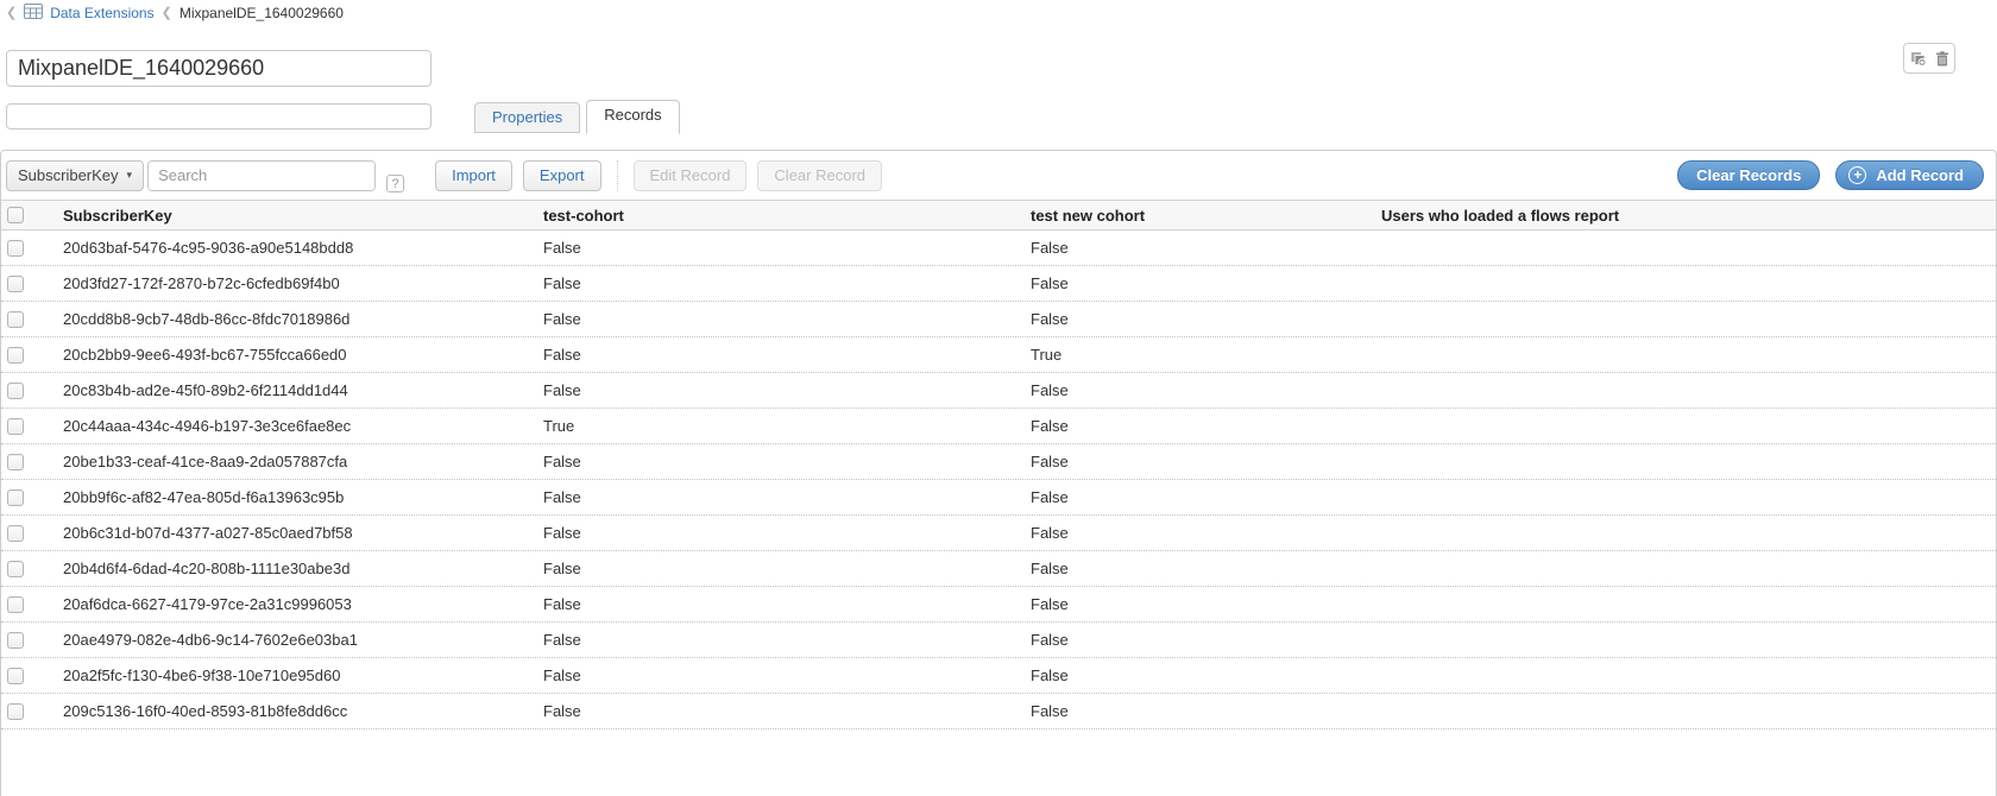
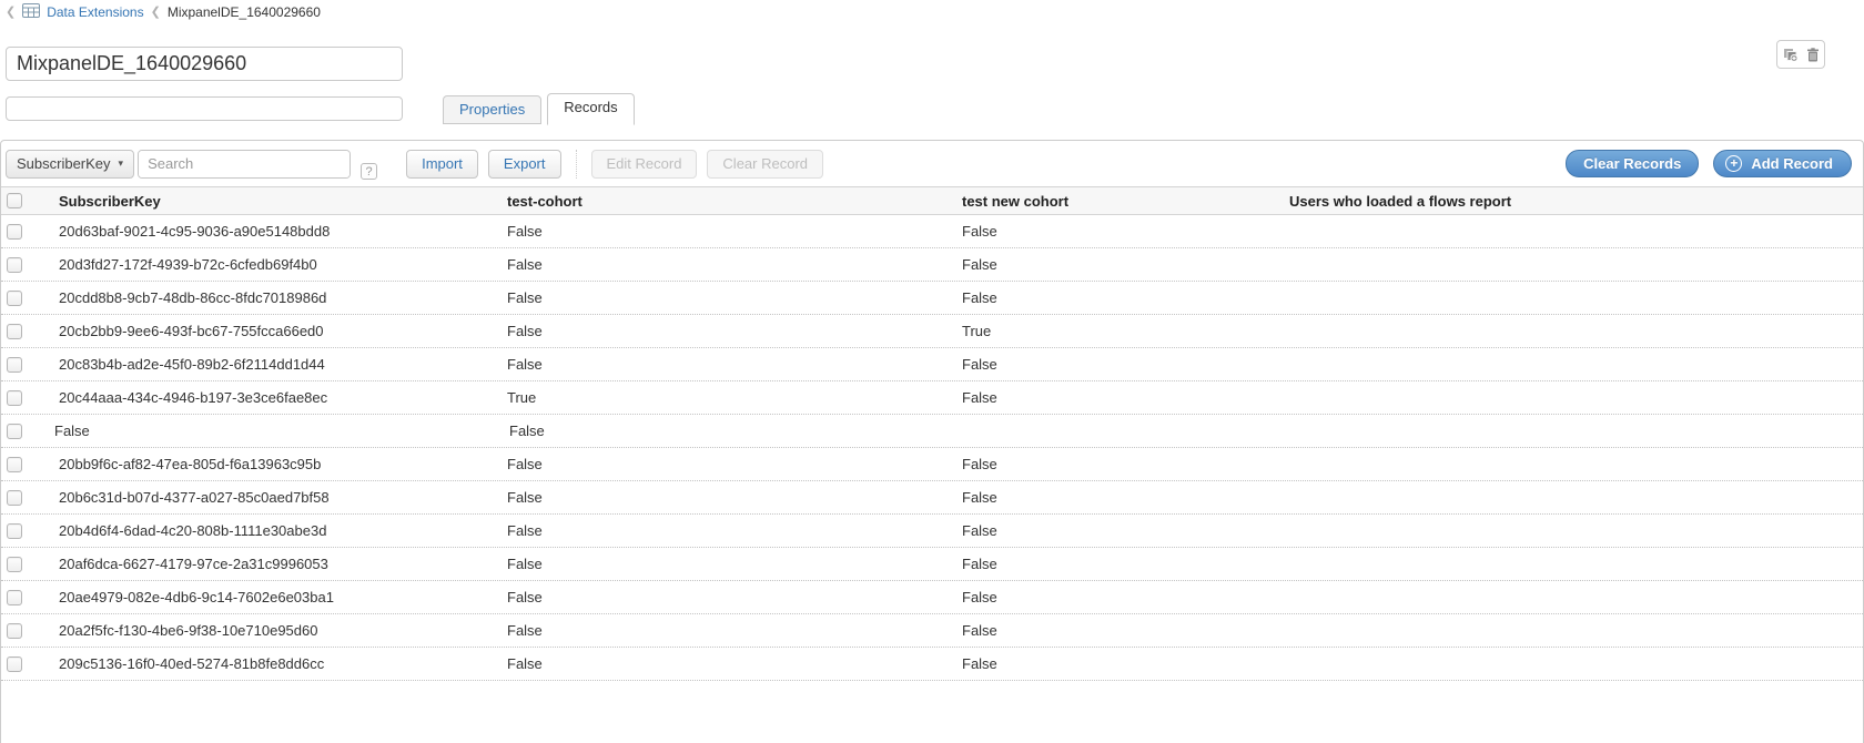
  ❮
  Data Extensions
  ❮
  MixpanelDE_1640029660
  MixpanelDE_1640029660
  Properties
  Records
  SubscriberKey
  ▾
  Search
  ?
  Import
  Export
  Edit Record
  Clear Record
  Clear Records
  +
  Add Record
  SubscriberKey
  test-cohort
  test new cohort
  Users who loaded a flows report
- 20d63baf-5476-4c95-9036-a90e5148bdd8
+ 20d63baf-9021-4c95-9036-a90e5148bdd8
  False
  False
- 20d3fd27-172f-2870-b72c-6cfedb69f4b0
+ 20d3fd27-172f-4939-b72c-6cfedb69f4b0
  False
  False
  20cdd8b8-9cb7-48db-86cc-8fdc7018986d
  False
  False
  20cb2bb9-9ee6-493f-bc67-755fcca66ed0
  False
  True
  20c83b4b-ad2e-45f0-89b2-6f2114dd1d44
  False
  False
  20c44aaa-434c-4946-b197-3e3ce6fae8ec
  True
  False
- 20be1b33-ceaf-41ce-8aa9-2da057887cfa
  False
  False
  20bb9f6c-af82-47ea-805d-f6a13963c95b
  False
  False
  20b6c31d-b07d-4377-a027-85c0aed7bf58
  False
  False
  20b4d6f4-6dad-4c20-808b-1111e30abe3d
  False
  False
  20af6dca-6627-4179-97ce-2a31c9996053
  False
  False
  20ae4979-082e-4db6-9c14-7602e6e03ba1
  False
  False
  20a2f5fc-f130-4be6-9f38-10e710e95d60
  False
  False
- 209c5136-16f0-40ed-8593-81b8fe8dd6cc
+ 209c5136-16f0-40ed-5274-81b8fe8dd6cc
  False
  False
